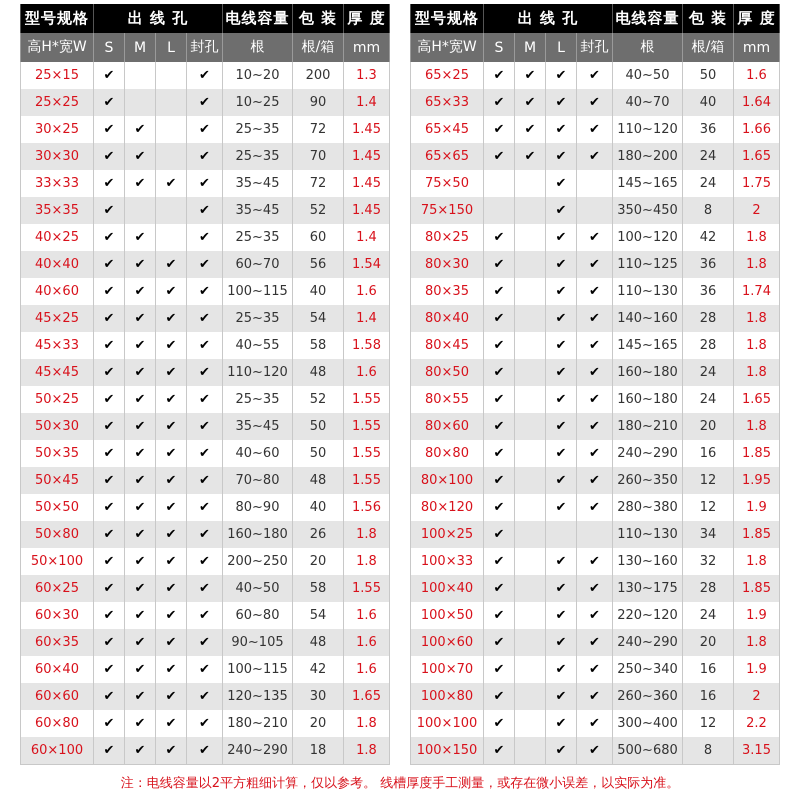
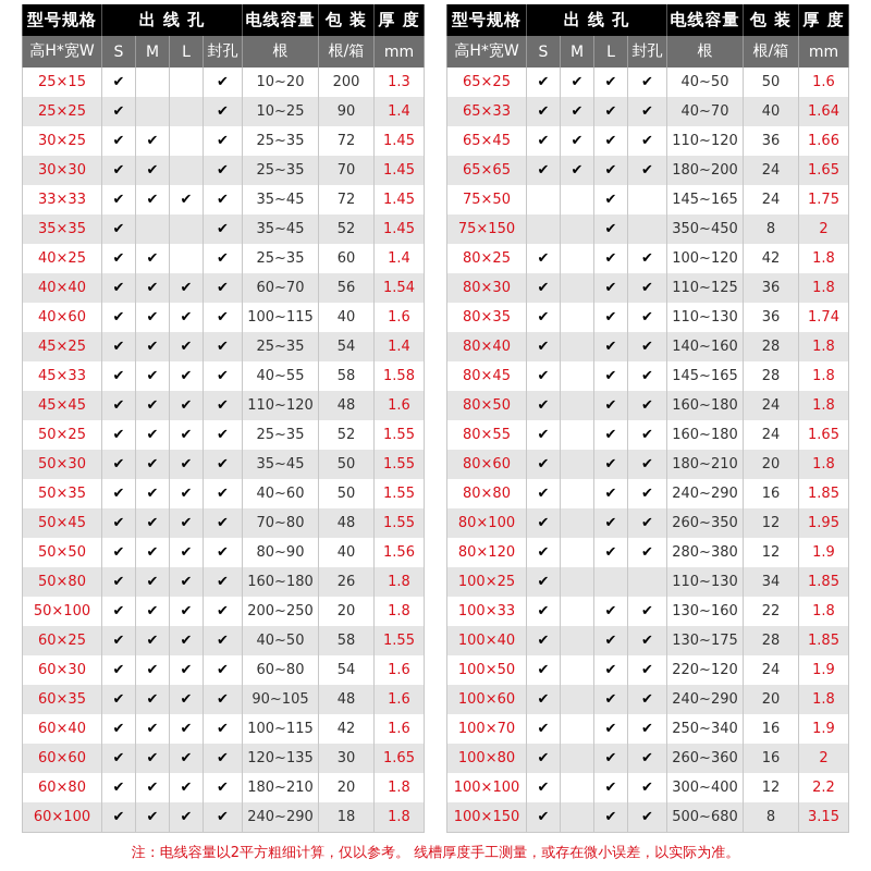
  型号规格	出 线 孔	电线容量	包 装	厚 度
  高H*宽W	S	M	L	封孔	根	根/箱	mm
  25×15	✔			✔	10~20	200	1.3
  25×25	✔			✔	10~25	90	1.4
  30×25	✔	✔		✔	25~35	72	1.45
  30×30	✔	✔		✔	25~35	70	1.45
  33×33	✔	✔	✔	✔	35~45	72	1.45
  35×35	✔			✔	35~45	52	1.45
  40×25	✔	✔		✔	25~35	60	1.4
  40×40	✔	✔	✔	✔	60~70	56	1.54
  40×60	✔	✔	✔	✔	100~115	40	1.6
  45×25	✔	✔	✔	✔	25~35	54	1.4
  45×33	✔	✔	✔	✔	40~55	58	1.58
  45×45	✔	✔	✔	✔	110~120	48	1.6
  50×25	✔	✔	✔	✔	25~35	52	1.55
  50×30	✔	✔	✔	✔	35~45	50	1.55
  50×35	✔	✔	✔	✔	40~60	50	1.55
  50×45	✔	✔	✔	✔	70~80	48	1.55
  50×50	✔	✔	✔	✔	80~90	40	1.56
  50×80	✔	✔	✔	✔	160~180	26	1.8
  50×100	✔	✔	✔	✔	200~250	20	1.8
  60×25	✔	✔	✔	✔	40~50	58	1.55
  60×30	✔	✔	✔	✔	60~80	54	1.6
  60×35	✔	✔	✔	✔	90~105	48	1.6
  60×40	✔	✔	✔	✔	100~115	42	1.6
  60×60	✔	✔	✔	✔	120~135	30	1.65
  60×80	✔	✔	✔	✔	180~210	20	1.8
  60×100	✔	✔	✔	✔	240~290	18	1.8
  型号规格	出 线 孔	电线容量	包 装	厚 度
  高H*宽W	S	M	L	封孔	根	根/箱	mm
  65×25	✔	✔	✔	✔	40~50	50	1.6
  65×33	✔	✔	✔	✔	40~70	40	1.64
  65×45	✔	✔	✔	✔	110~120	36	1.66
  65×65	✔	✔	✔	✔	180~200	24	1.65
  75×50			✔		145~165	24	1.75
  75×150			✔		350~450	8	2
  80×25	✔		✔	✔	100~120	42	1.8
  80×30	✔		✔	✔	110~125	36	1.8
  80×35	✔		✔	✔	110~130	36	1.74
  80×40	✔		✔	✔	140~160	28	1.8
  80×45	✔		✔	✔	145~165	28	1.8
  80×50	✔		✔	✔	160~180	24	1.8
  80×55	✔		✔	✔	160~180	24	1.65
  80×60	✔		✔	✔	180~210	20	1.8
  80×80	✔		✔	✔	240~290	16	1.85
  80×100	✔		✔	✔	260~350	12	1.95
  80×120	✔		✔	✔	280~380	12	1.9
  100×25	✔				110~130	34	1.85
- 100×33	✔		✔	✔	130~160	32	1.8
+ 100×33	✔		✔	✔	130~160	22	1.8
  100×40	✔		✔	✔	130~175	28	1.85
  100×50	✔		✔	✔	220~120	24	1.9
  100×60	✔		✔	✔	240~290	20	1.8
  100×70	✔		✔	✔	250~340	16	1.9
  100×80	✔		✔	✔	260~360	16	2
  100×100	✔		✔	✔	300~400	12	2.2
  100×150	✔		✔	✔	500~680	8	3.15
  注：电线容量以2平方粗细计算，仅以参考。 线槽厚度手工测量，或存在微小误差，以实际为准。
